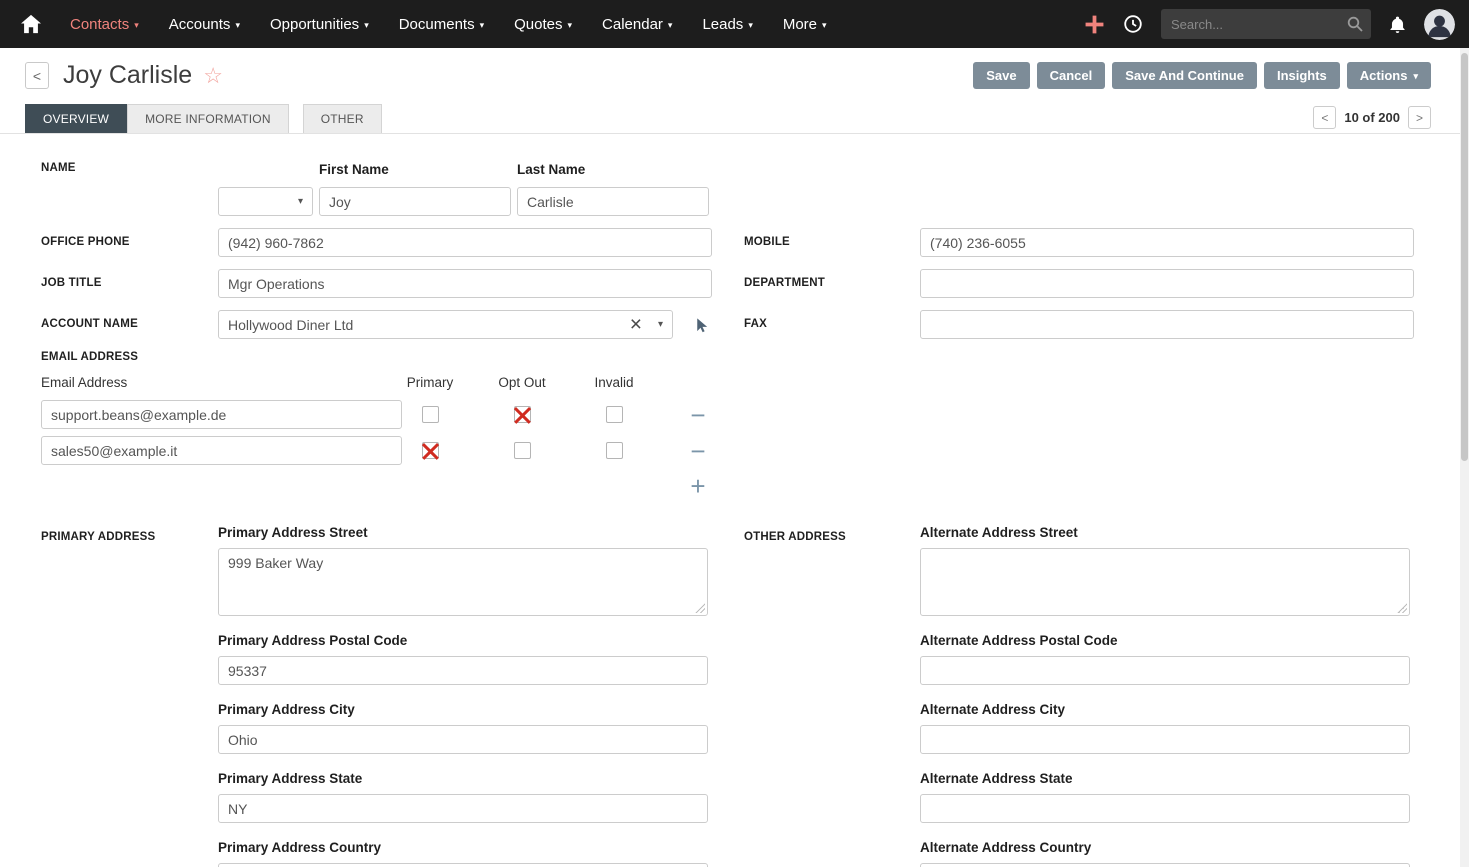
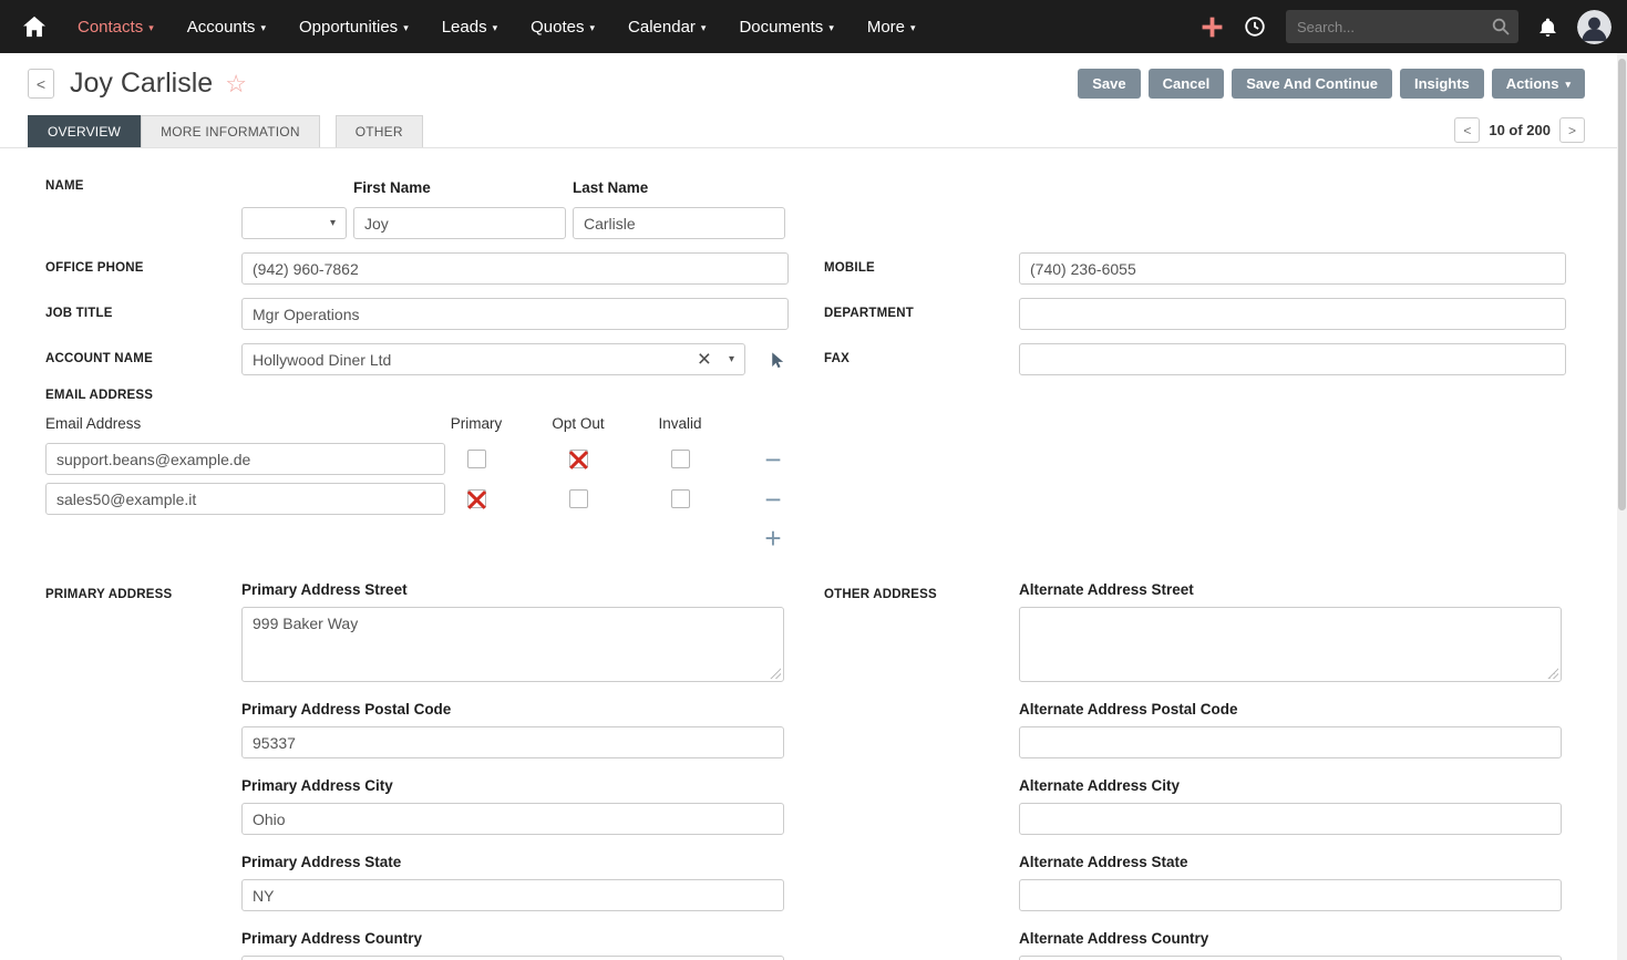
  Contacts
  ▾
  Accounts
  ▾
  Opportunities
  ▾
- Documents
+ Leads
  ▾
  Quotes
  ▾
  Calendar
  ▾
- Leads
+ Documents
  ▾
  More
  ▾
  Search...
  <
  Joy Carlisle
  ☆
  Save
  Cancel
  Save And Continue
  Insights
  Actions
  ▾
  OVERVIEW
  MORE INFORMATION
  OTHER
  <
  10 of 200
  >
  NAME
  First Name
  Last Name
  ▾
  Joy
  Carlisle
  OFFICE PHONE
  (942) 960-7862
  MOBILE
  (740) 236-6055
  JOB TITLE
  Mgr Operations
  DEPARTMENT
  ACCOUNT NAME
  Hollywood Diner Ltd
  ×
  ▾
  FAX
  EMAIL ADDRESS
  Email Address
  Primary
  Opt Out
  Invalid
  support.beans@example.de
  −
  sales50@example.it
  −
  +
  PRIMARY ADDRESS
  Primary Address Street
  999 Baker Way
  Primary Address Postal Code
  95337
  Primary Address City
  Ohio
  Primary Address State
  NY
  Primary Address Country
  OTHER ADDRESS
  Alternate Address Street
  Alternate Address Postal Code
  Alternate Address City
  Alternate Address State
  Alternate Address Country
